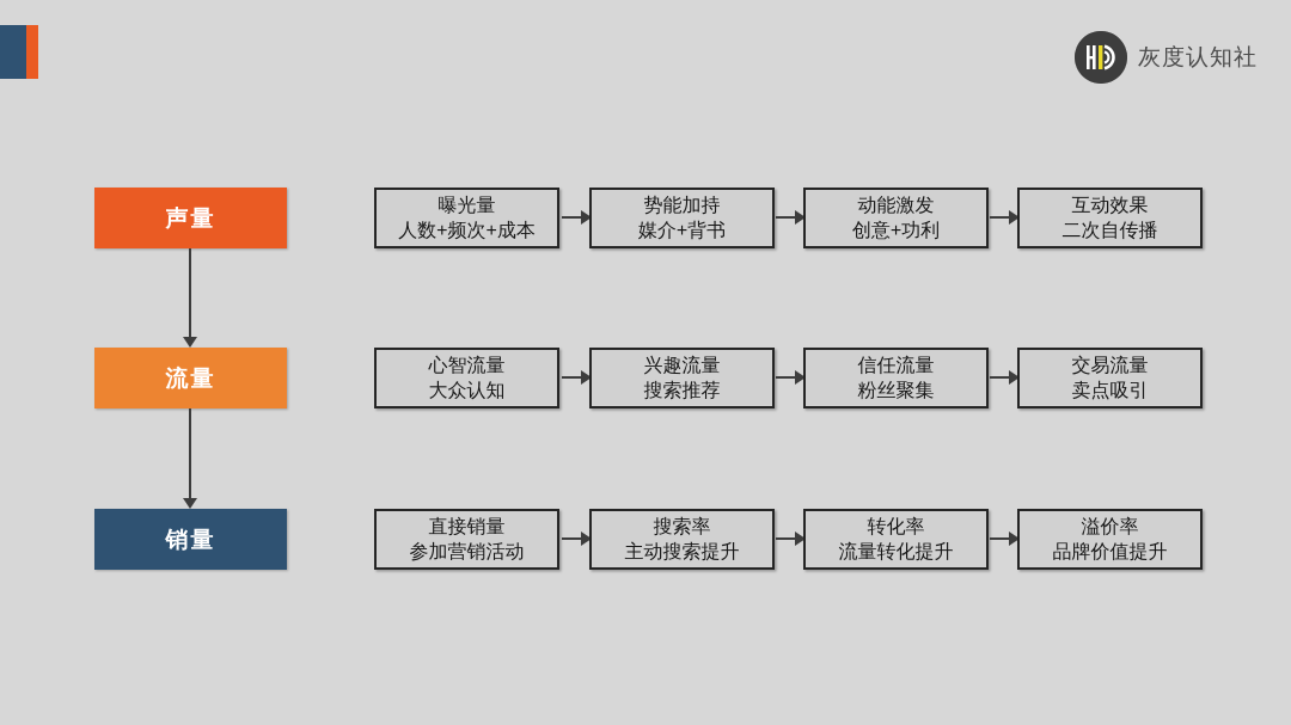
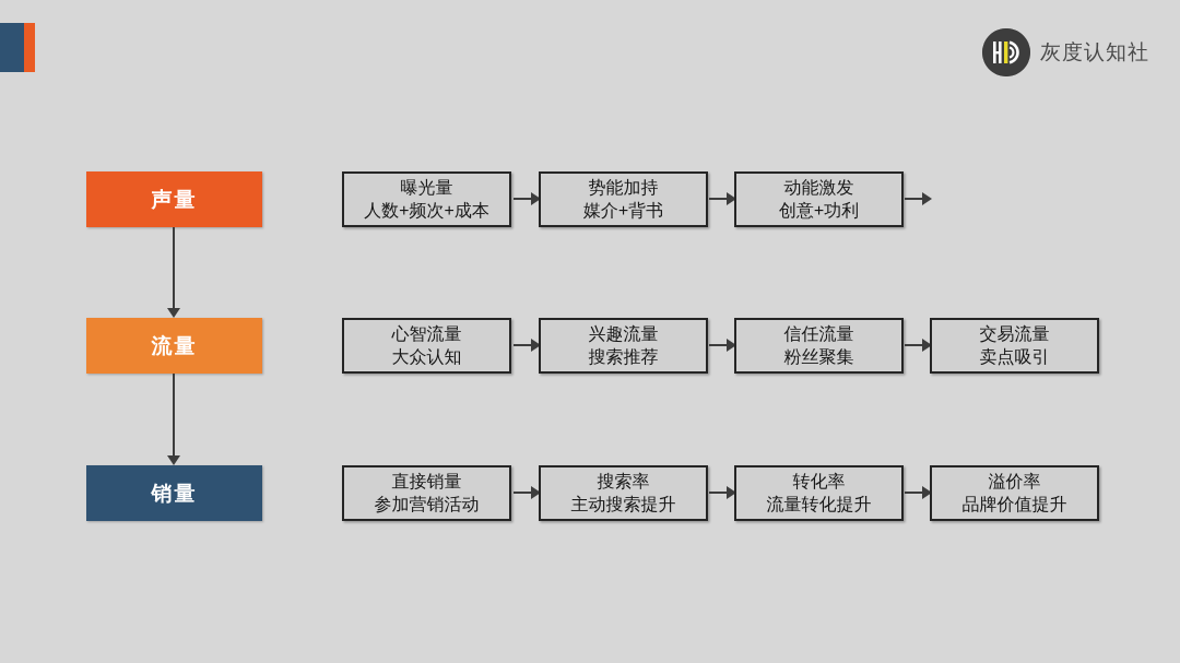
  灰度认知社
  声量
  流量
  销量
  曝光量
  人数+频次+成本
  势能加持
  媒介+背书
  动能激发
  创意+功利
- 互动效果
- 二次自传播
  心智流量
  大众认知
  兴趣流量
  搜索推荐
  信任流量
  粉丝聚集
  交易流量
  卖点吸引
  直接销量
  参加营销活动
  搜索率
  主动搜索提升
  转化率
  流量转化提升
  溢价率
  品牌价值提升
